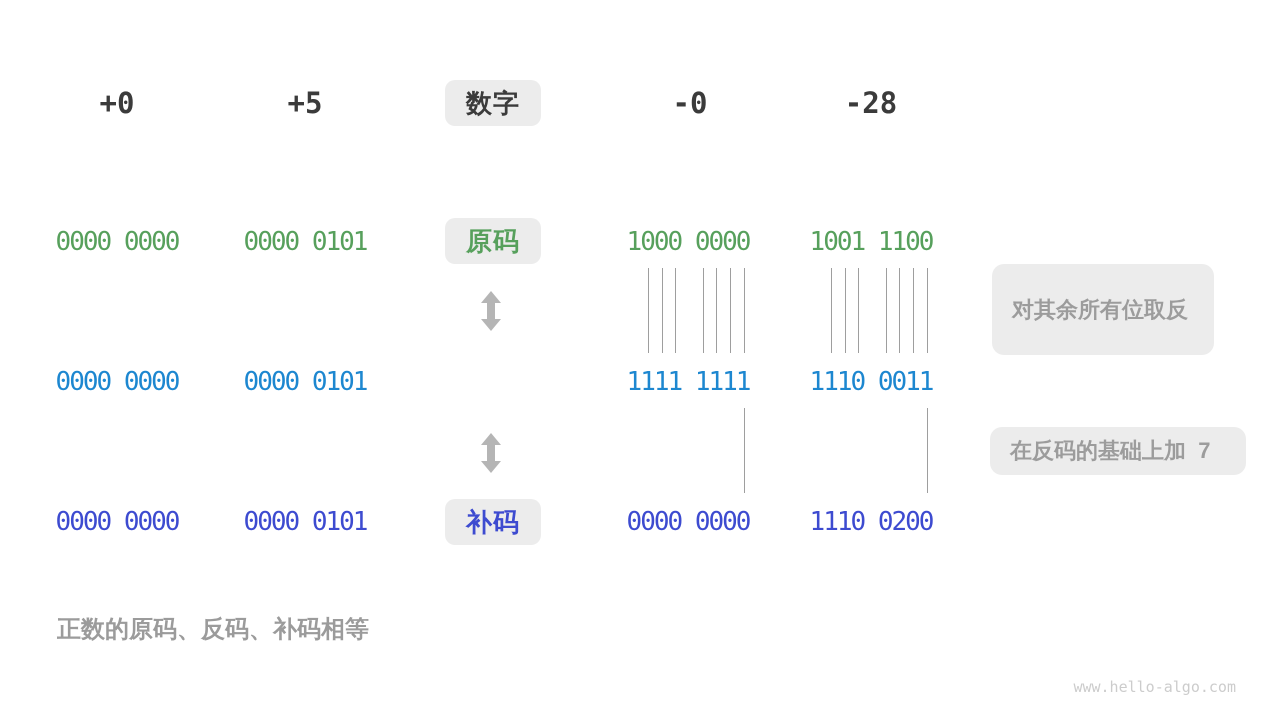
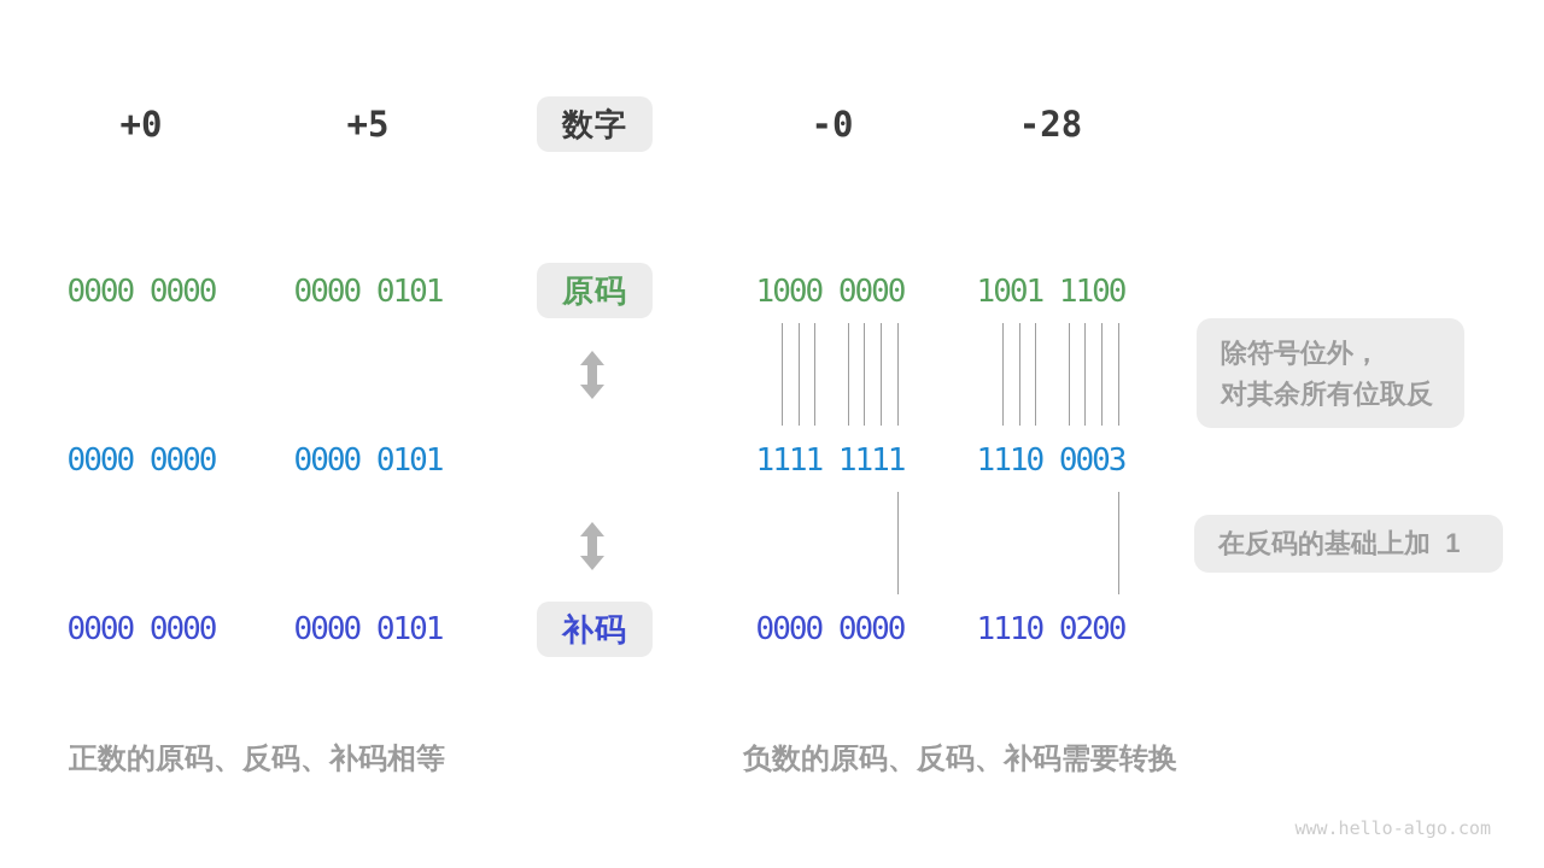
  +0
  +5
  数字
  -0
  -28
  0000 0000
  0000 0101
  原码
  1000 0000
  1001 1100
+ 除符号位外，
  对其余所有位取反
  0000 0000
  0000 0101
  1111 1111
- 1110 0011
+ 1110 0003
- 在反码的基础上加 7
+ 在反码的基础上加 1
  0000 0000
  0000 0101
  补码
  0000 0000
  1110 0200
  正数的原码、反码、补码相等
+ 负数的原码、反码、补码需要转换
  www.hello-algo.com
